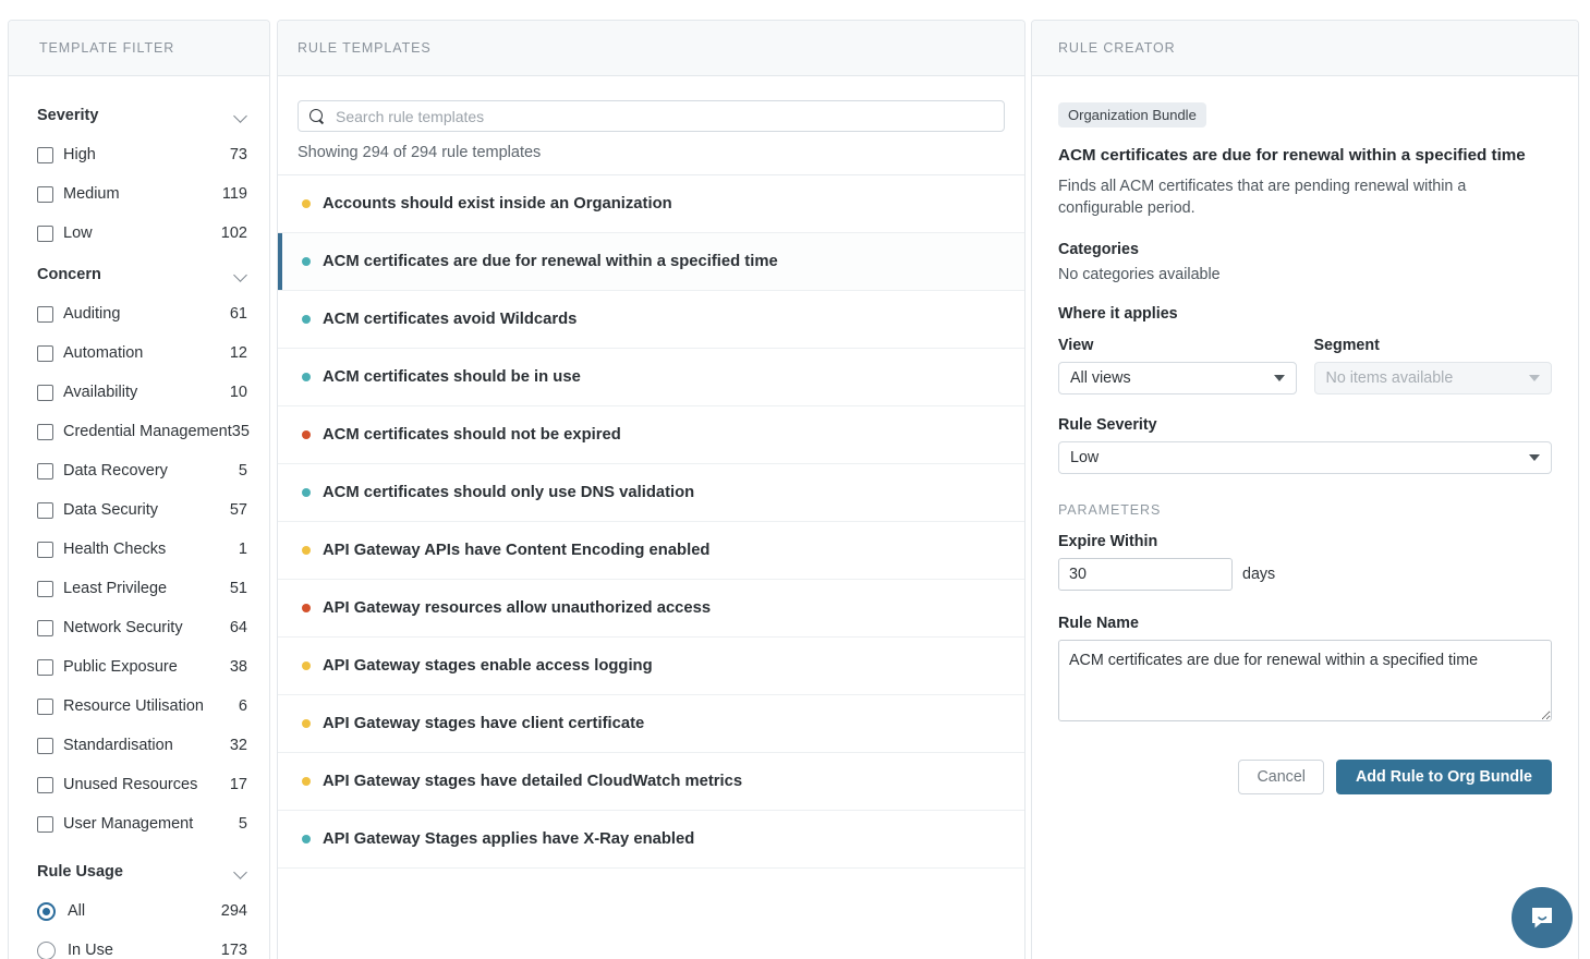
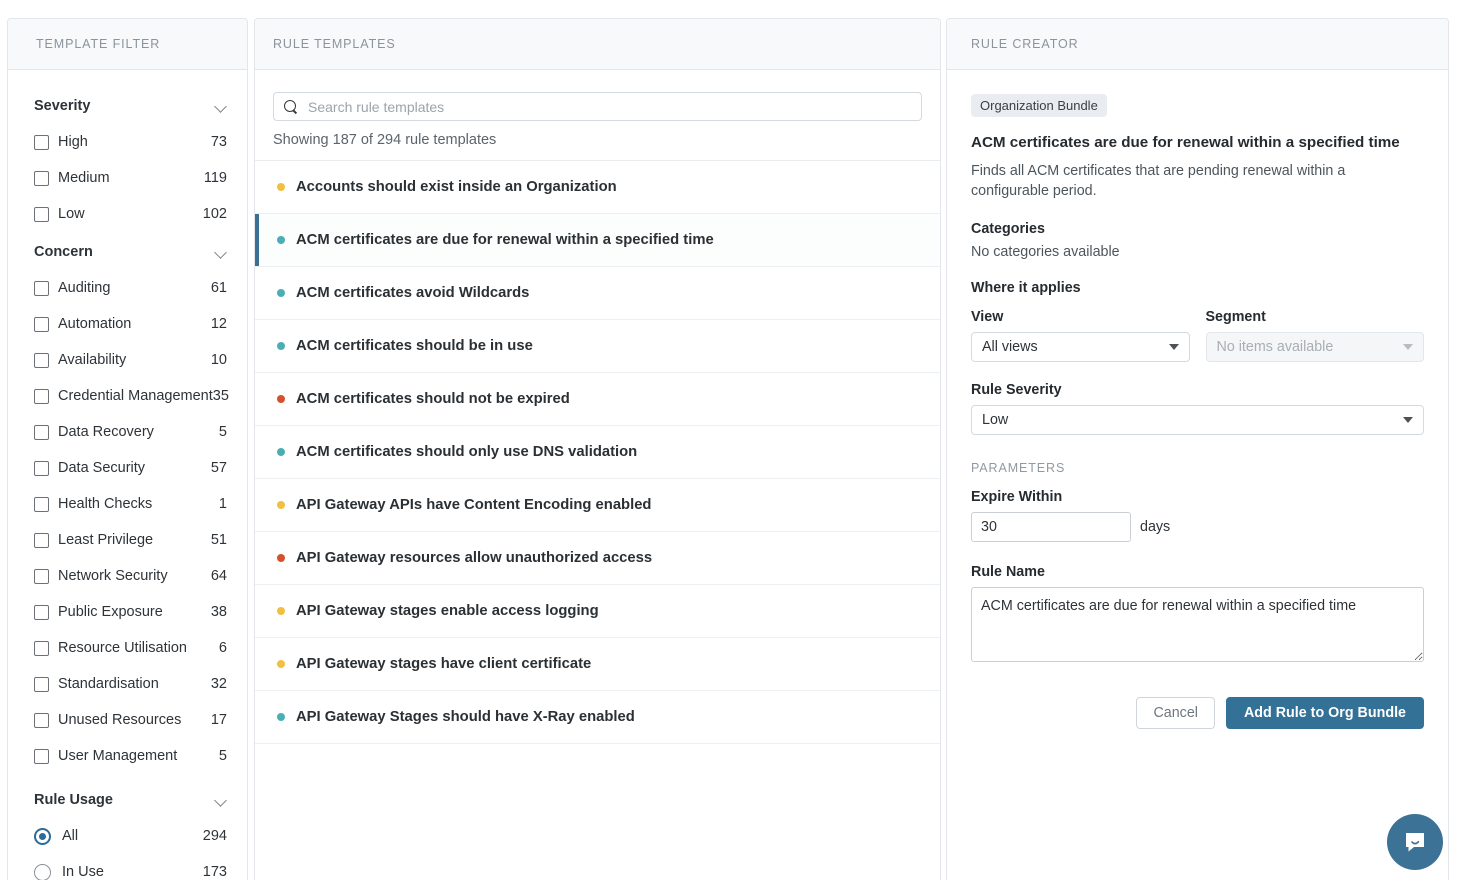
  TEMPLATE FILTER
  Severity
  High
  73
  Medium
  119
  Low
  102
  Concern
  Auditing
  61
  Automation
  12
  Availability
  10
  Credential Management
  35
  Data Recovery
  5
  Data Security
  57
  Health Checks
  1
  Least Privilege
  51
  Network Security
  64
  Public Exposure
  38
  Resource Utilisation
  6
  Standardisation
  32
  Unused Resources
  17
  User Management
  5
  Rule Usage
  All
  294
  In Use
  173
  RULE TEMPLATES
  Search rule templates
- Showing 294 of 294 rule templates
+ Showing 187 of 294 rule templates
  Accounts should exist inside an Organization
  ACM certificates are due for renewal within a specified time
  ACM certificates avoid Wildcards
  ACM certificates should be in use
  ACM certificates should not be expired
  ACM certificates should only use DNS validation
  API Gateway APIs have Content Encoding enabled
  API Gateway resources allow unauthorized access
  API Gateway stages enable access logging
  API Gateway stages have client certificate
- API Gateway stages have detailed CloudWatch metrics
- API Gateway Stages applies have X-Ray enabled
+ API Gateway Stages should have X-Ray enabled
  RULE CREATOR
  Organization Bundle
  ACM certificates are due for renewal within a specified time
  Finds all ACM certificates that are pending renewal within a configurable period.
  Categories
  No categories available
  Where it applies
  View
  All views
  Segment
  No items available
  Rule Severity
  Low
  PARAMETERS
  Expire Within
  30
  days
  Rule Name
  ACM certificates are due for renewal within a specified time
  Cancel
  Add Rule to Org Bundle
